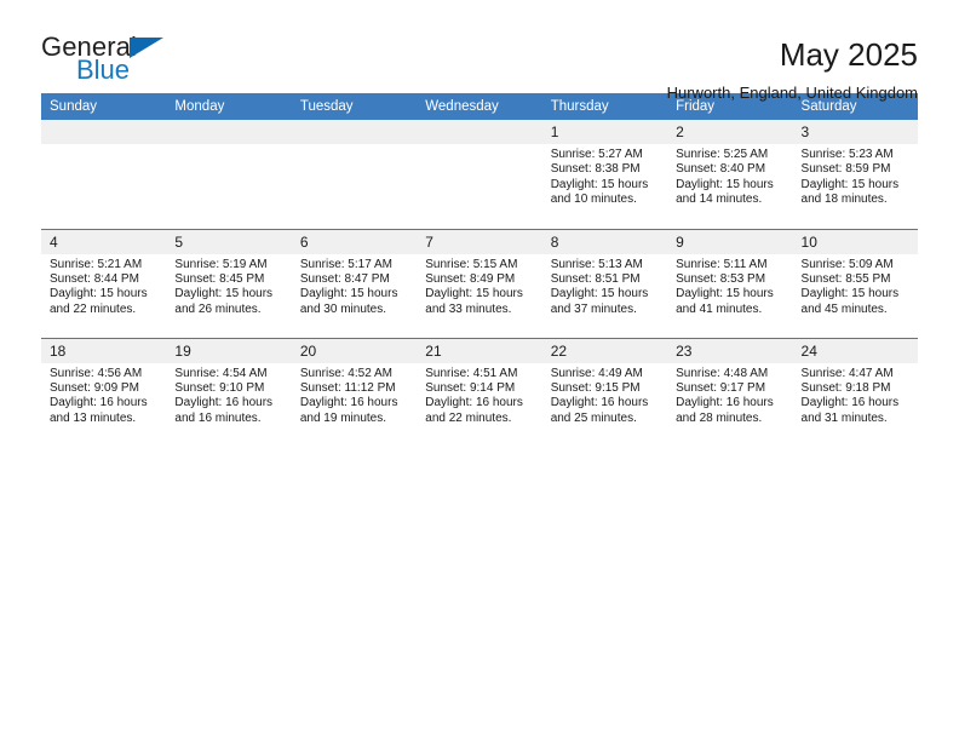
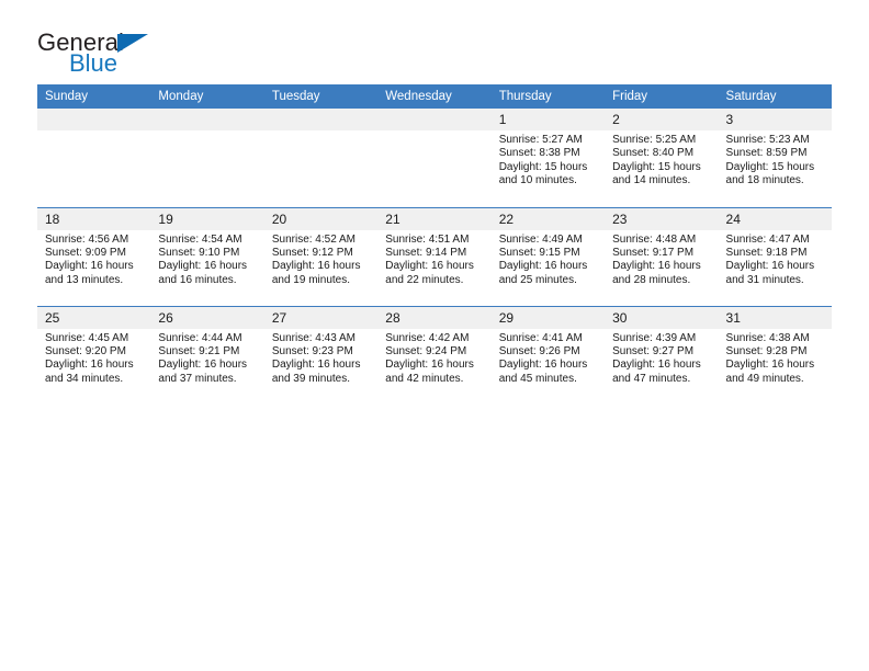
  General
  Blue
- May 2025
- Hurworth, England, United Kingdom
  Sunday	Monday	Tuesday	Wednesday	Thursday	Friday	Saturday
  				1Sunrise: 5:27 AMSunset: 8:38 PMDaylight: 15 hoursand 10 minutes.	2Sunrise: 5:25 AMSunset: 8:40 PMDaylight: 15 hoursand 14 minutes.	3Sunrise: 5:23 AMSunset: 8:59 PMDaylight: 15 hoursand 18 minutes.
- 4Sunrise: 5:21 AMSunset: 8:44 PMDaylight: 15 hoursand 22 minutes.	5Sunrise: 5:19 AMSunset: 8:45 PMDaylight: 15 hoursand 26 minutes.	6Sunrise: 5:17 AMSunset: 8:47 PMDaylight: 15 hoursand 30 minutes.	7Sunrise: 5:15 AMSunset: 8:49 PMDaylight: 15 hoursand 33 minutes.	8Sunrise: 5:13 AMSunset: 8:51 PMDaylight: 15 hoursand 37 minutes.	9Sunrise: 5:11 AMSunset: 8:53 PMDaylight: 15 hoursand 41 minutes.	10Sunrise: 5:09 AMSunset: 8:55 PMDaylight: 15 hoursand 45 minutes.
- 18Sunrise: 4:56 AMSunset: 9:09 PMDaylight: 16 hoursand 13 minutes.	19Sunrise: 4:54 AMSunset: 9:10 PMDaylight: 16 hoursand 16 minutes.	20Sunrise: 4:52 AMSunset: 11:12 PMDaylight: 16 hoursand 19 minutes.	21Sunrise: 4:51 AMSunset: 9:14 PMDaylight: 16 hoursand 22 minutes.	22Sunrise: 4:49 AMSunset: 9:15 PMDaylight: 16 hoursand 25 minutes.	23Sunrise: 4:48 AMSunset: 9:17 PMDaylight: 16 hoursand 28 minutes.	24Sunrise: 4:47 AMSunset: 9:18 PMDaylight: 16 hoursand 31 minutes.
+ 18Sunrise: 4:56 AMSunset: 9:09 PMDaylight: 16 hoursand 13 minutes.	19Sunrise: 4:54 AMSunset: 9:10 PMDaylight: 16 hoursand 16 minutes.	20Sunrise: 4:52 AMSunset: 9:12 PMDaylight: 16 hoursand 19 minutes.	21Sunrise: 4:51 AMSunset: 9:14 PMDaylight: 16 hoursand 22 minutes.	22Sunrise: 4:49 AMSunset: 9:15 PMDaylight: 16 hoursand 25 minutes.	23Sunrise: 4:48 AMSunset: 9:17 PMDaylight: 16 hoursand 28 minutes.	24Sunrise: 4:47 AMSunset: 9:18 PMDaylight: 16 hoursand 31 minutes.
+ 25Sunrise: 4:45 AMSunset: 9:20 PMDaylight: 16 hoursand 34 minutes.	26Sunrise: 4:44 AMSunset: 9:21 PMDaylight: 16 hoursand 37 minutes.	27Sunrise: 4:43 AMSunset: 9:23 PMDaylight: 16 hoursand 39 minutes.	28Sunrise: 4:42 AMSunset: 9:24 PMDaylight: 16 hoursand 42 minutes.	29Sunrise: 4:41 AMSunset: 9:26 PMDaylight: 16 hoursand 45 minutes.	30Sunrise: 4:39 AMSunset: 9:27 PMDaylight: 16 hoursand 47 minutes.	31Sunrise: 4:38 AMSunset: 9:28 PMDaylight: 16 hoursand 49 minutes.
